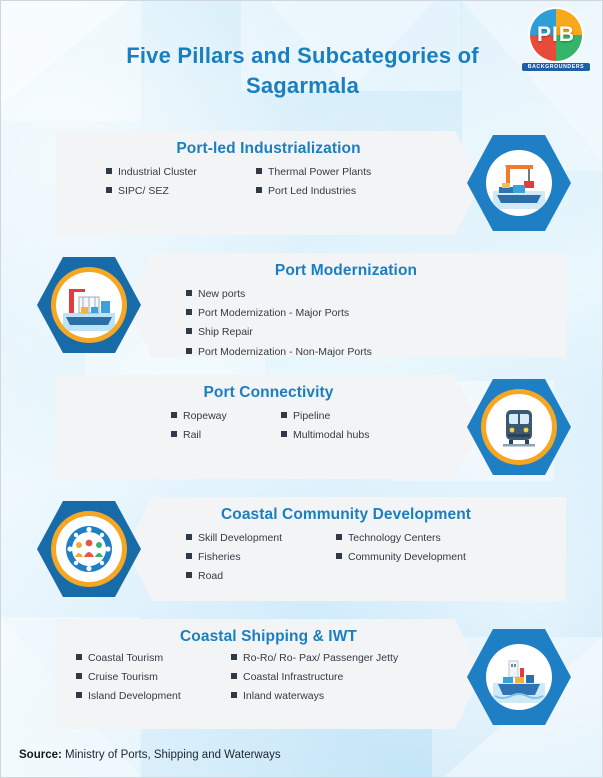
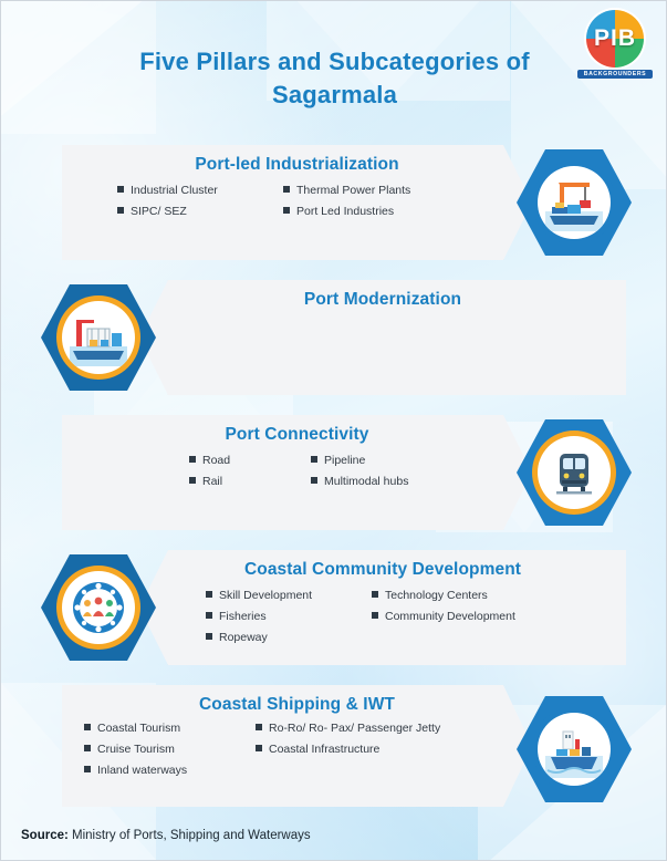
  PIB
  Five Pillars and Subcategories of
  Sagarmala
  Port-led Industrialization
  Industrial Cluster
  Thermal Power Plants
  SIPC/ SEZ
  Port Led Industries
  Port Modernization
- New ports
- Port Modernization - Major Ports
- Ship Repair
- Port Modernization - Non-Major Ports
  Port Connectivity
- Ropeway
+ Road
  Pipeline
  Rail
  Multimodal hubs
  Coastal Community Development
  Skill Development
  Technology Centers
  Fisheries
  Community Development
- Road
+ Ropeway
  Coastal Shipping & IWT
  Coastal Tourism
  Ro-Ro/ Ro- Pax/ Passenger Jetty
  Cruise Tourism
  Coastal Infrastructure
- Island Development
  Inland waterways
  Source: Ministry of Ports, Shipping and Waterways
